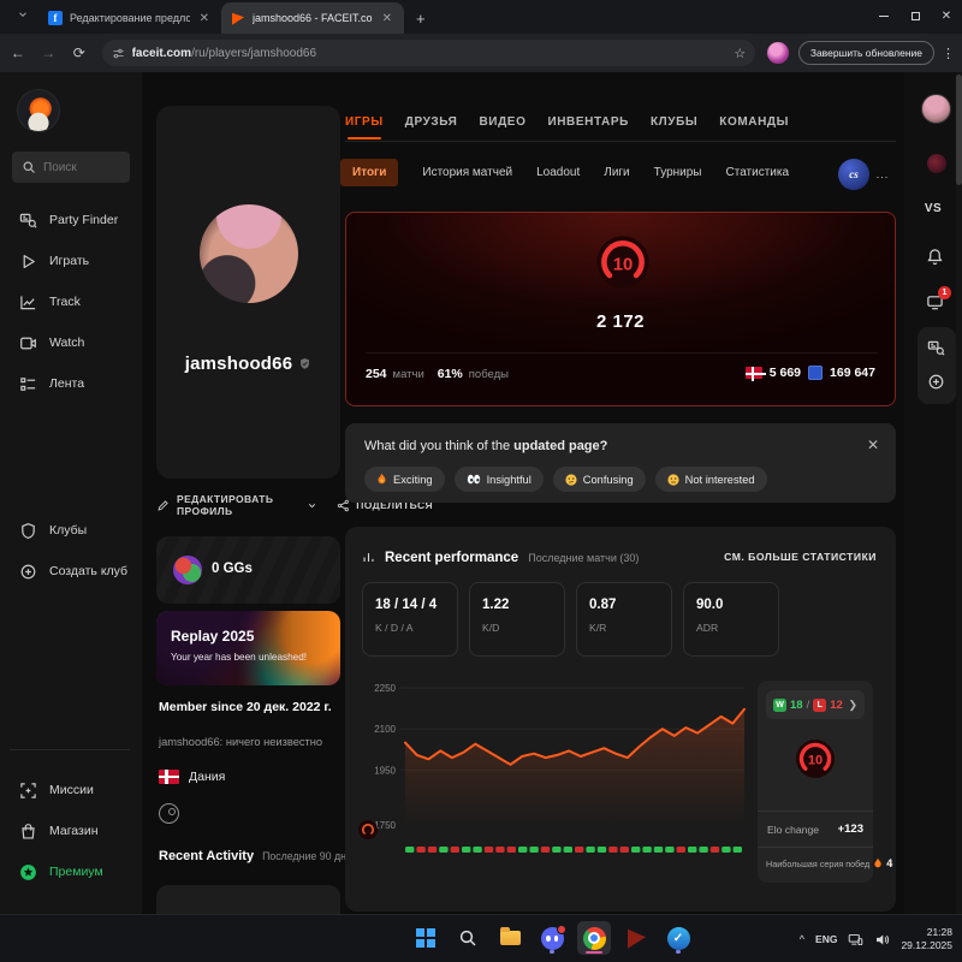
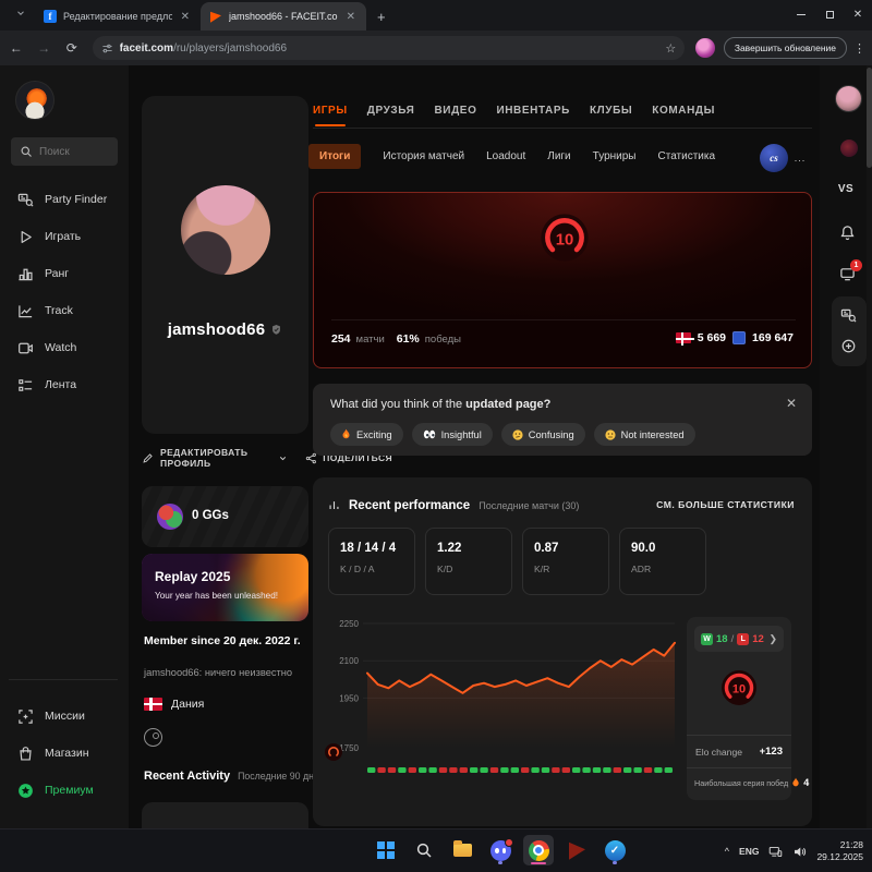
  f
  Редактирование предло
  ✕
  jamshood66 - FACEIT.co
  ✕
  +
  ✕
  ←
  →
  ⟳
  faceit.com/ru/players/jamshood66
  ☆
  Завершить обновление
  ⋮
  Поиск
  Party Finder
  Играть
+ Ранг
  Track
  Watch
  Лента
- Клубы
- Создать клуб
  Миссии
  Магазин
  Премиум
  jamshood66
  РЕДАКТИРОВАТЬ ПРОФИЛЬ
  ПОДЕЛИТЬСЯ
  0 GGs
  Replay 2025
  Your year has been unleashed!
  Member since 20 дек. 2022 г.
  jamshood66: ничего неизвестно
  Дания
  Recent Activity
  Последние 90 дн
  ИГРЫ
  ДРУЗЬЯ
  ВИДЕО
  ИНВЕНТАРЬ
  КЛУБЫ
  КОМАНДЫ
  Итоги
  История матчей
  Loadout
  Лиги
  Турниры
  Статистика
  cs
  ...
  10
- 2 172
  254
  матчи
  61%
  победы
  5 669
  169 647
  What did you think of the updated page?
  ✕
  Exciting
  Insightful
  Confusing
  Not interested
  Recent performance
  Последние матчи (30)
  СМ. БОЛЬШЕ СТАТИСТИКИ
  18 / 14 / 4
  K / D / A
  1.22
  K/D
  0.87
  K/R
  90.0
  ADR
  2250
  2100
  1950
  1750
  18
  /
  12
  ❯
  10
  Elo change
  +123
  Наибольшая серия побед
  4
  VS
  ✓
  ^
  ENG
  21:28
  29.12.2025
